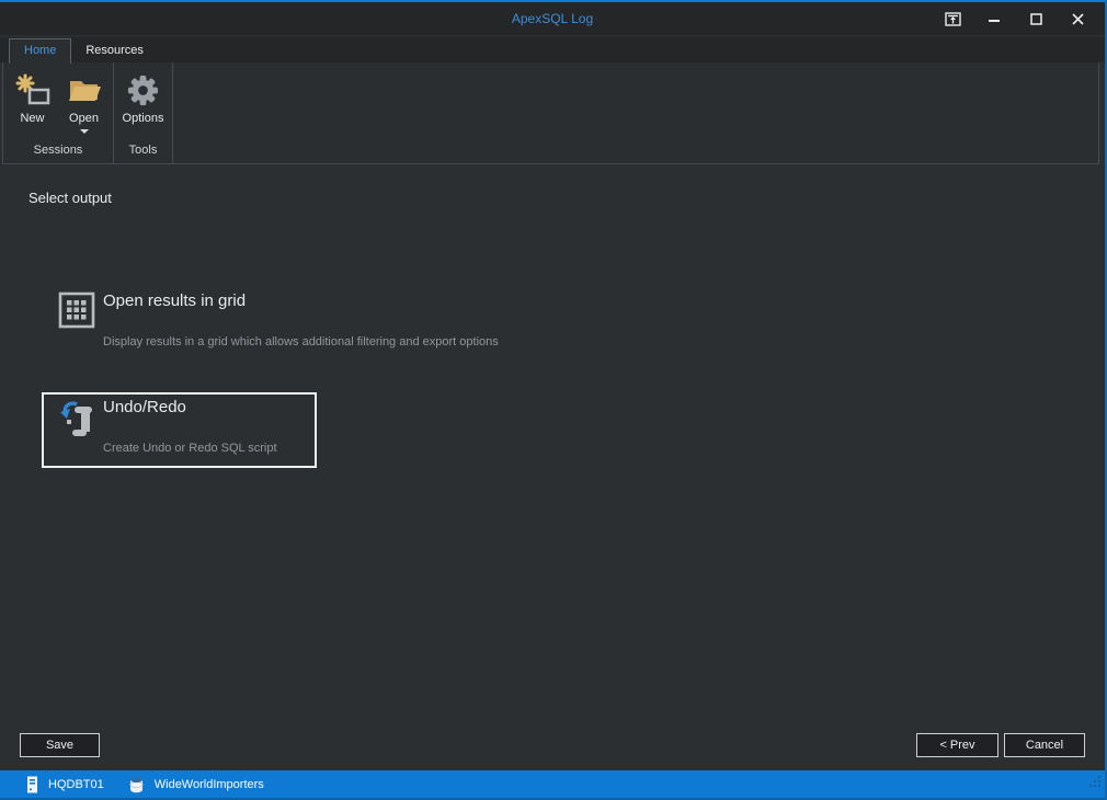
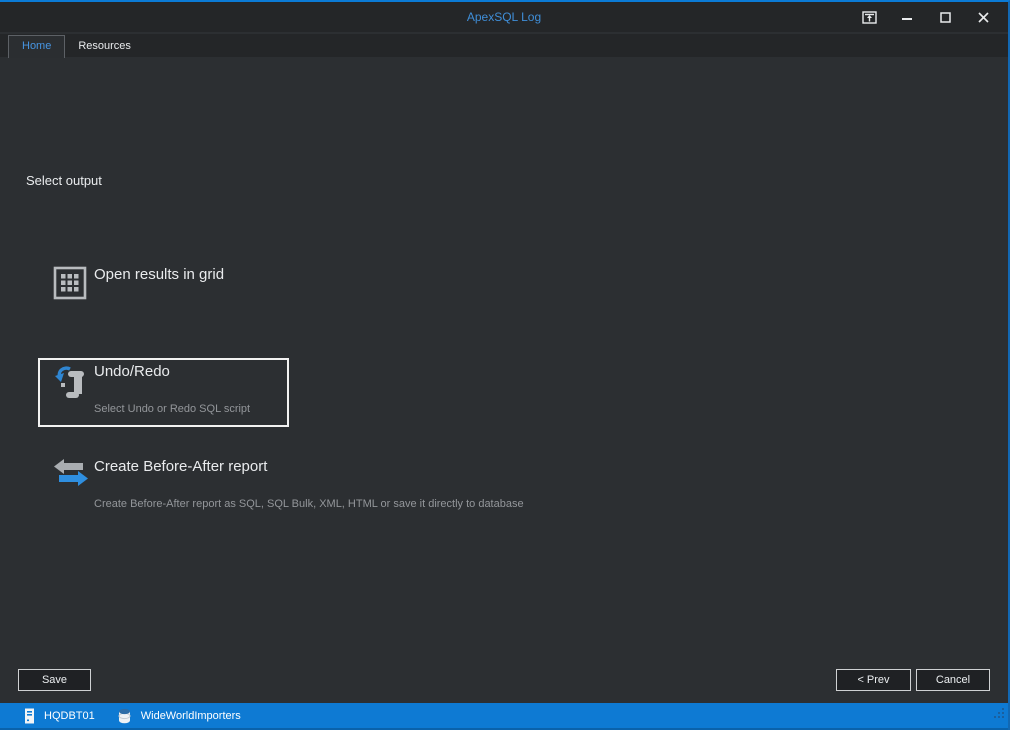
  ApexSQL Log
  Home
  Resources
- New
- Open
- Sessions
- Options
- Tools
  Select output
  Open results in grid
- Display results in a grid which allows additional filtering and export options
  Undo/Redo
- Create Undo or Redo SQL script
+ Select Undo or Redo SQL script
+ Create Before-After report
+ Create Before-After report as SQL, SQL Bulk, XML, HTML or save it directly to database
  Save
  < Prev
  Cancel
  HQDBT01
  WideWorldImporters
